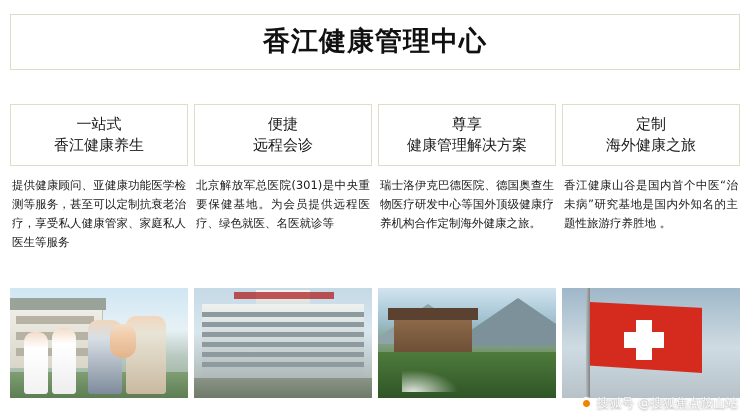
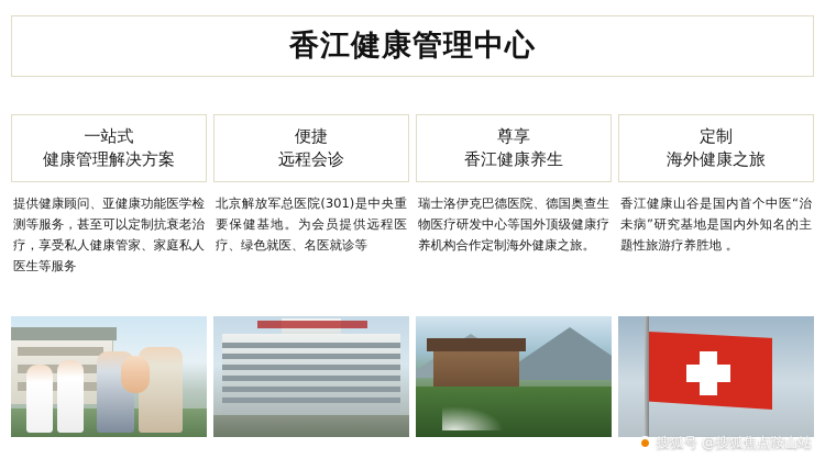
  香江健康管理中心
  一站式
- 香江健康养生
+ 健康管理解决方案
  提供健康顾问、亚健康功能医学检测等服务，甚至可以定制抗衰老治疗，享受私人健康管家、家庭私人医生等服务
  便捷
  远程会诊
  北京解放军总医院(301)是中央重要保健基地。为会员提供远程医疗、绿色就医、名医就诊等
  尊享
- 健康管理解决方案
+ 香江健康养生
  瑞士洛伊克巴德医院、德国奥查生物医疗研发中心等国外顶级健康疗养机构合作定制海外健康之旅。
  定制
  海外健康之旅
  香江健康山谷是国内首个中医“治未病”研究基地是国内外知名的主题性旅游疗养胜地 。
  搜狐号 @搜狐焦点鞍山站
